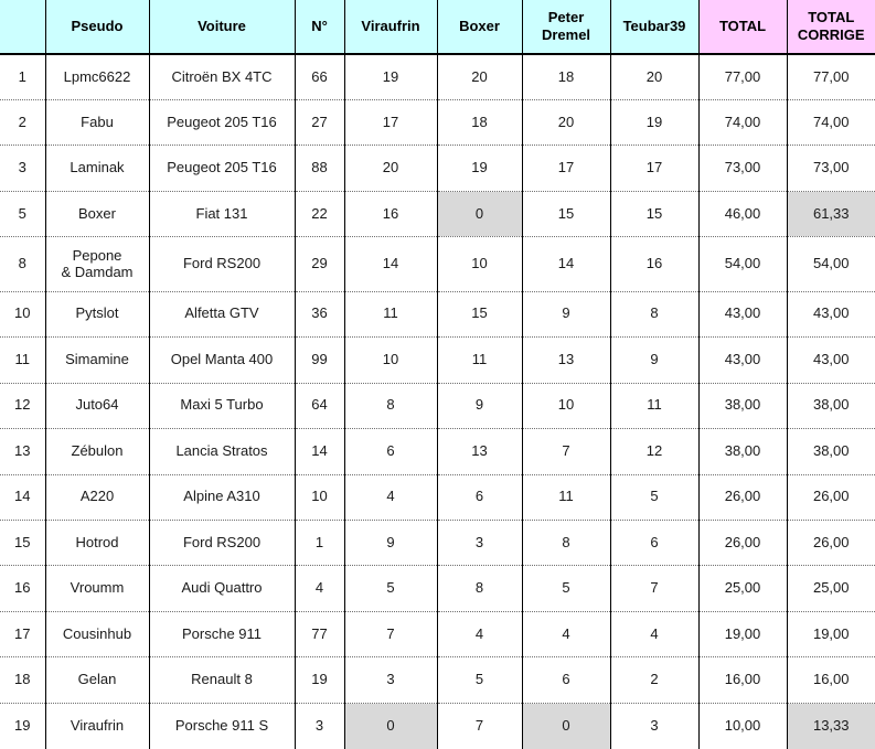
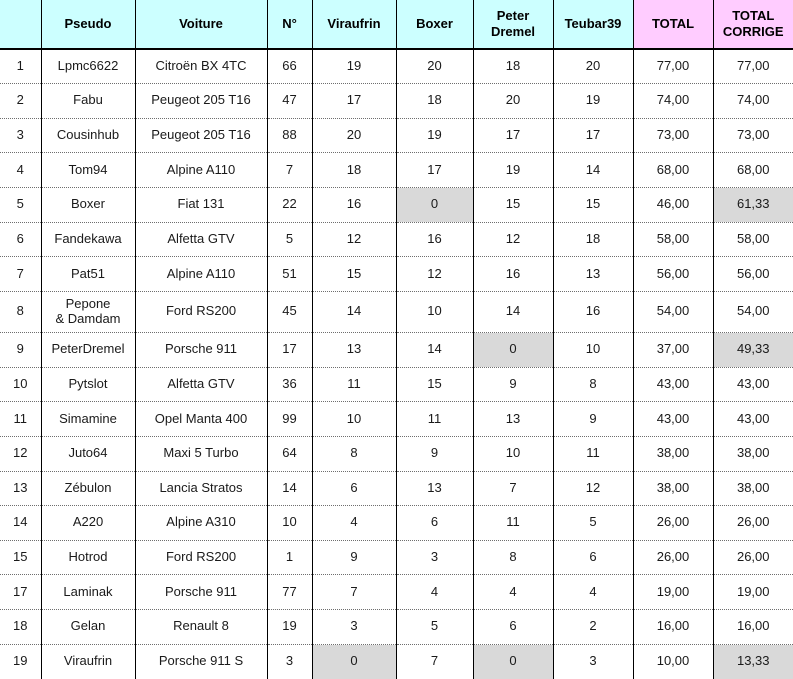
  	Pseudo	Voiture	N°	Viraufrin	Boxer	Peter Dremel	Teubar39	TOTAL	TOTAL CORRIGE
  1	Lpmc6622	Citroën BX 4TC	66	19	20	18	20	77,00	77,00
- 2	Fabu	Peugeot 205 T16	27	17	18	20	19	74,00	74,00
+ 2	Fabu	Peugeot 205 T16	47	17	18	20	19	74,00	74,00
- 3	Laminak	Peugeot 205 T16	88	20	19	17	17	73,00	73,00
+ 3	Cousinhub	Peugeot 205 T16	88	20	19	17	17	73,00	73,00
+ 4	Tom94	Alpine A110	7	18	17	19	14	68,00	68,00
  5	Boxer	Fiat 131	22	16	0	15	15	46,00	61,33
+ 6	Fandekawa	Alfetta GTV	5	12	16	12	18	58,00	58,00
+ 7	Pat51	Alpine A110	51	15	12	16	13	56,00	56,00
- 8	Pepone & Damdam	Ford RS200	29	14	10	14	16	54,00	54,00
+ 8	Pepone & Damdam	Ford RS200	45	14	10	14	16	54,00	54,00
+ 9	PeterDremel	Porsche 911	17	13	14	0	10	37,00	49,33
  10	Pytslot	Alfetta GTV	36	11	15	9	8	43,00	43,00
  11	Simamine	Opel Manta 400	99	10	11	13	9	43,00	43,00
  12	Juto64	Maxi 5 Turbo	64	8	9	10	11	38,00	38,00
  13	Zébulon	Lancia Stratos	14	6	13	7	12	38,00	38,00
  14	A220	Alpine A310	10	4	6	11	5	26,00	26,00
  15	Hotrod	Ford RS200	1	9	3	8	6	26,00	26,00
- 16	Vroumm	Audi Quattro	4	5	8	5	7	25,00	25,00
- 17	Cousinhub	Porsche 911	77	7	4	4	4	19,00	19,00
+ 17	Laminak	Porsche 911	77	7	4	4	4	19,00	19,00
  18	Gelan	Renault 8	19	3	5	6	2	16,00	16,00
  19	Viraufrin	Porsche 911 S	3	0	7	0	3	10,00	13,33
